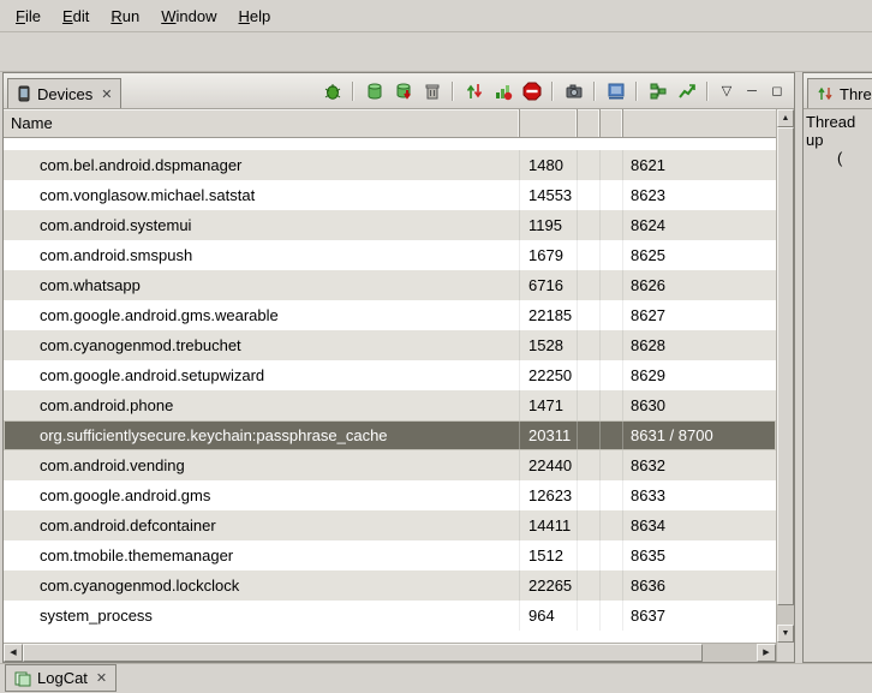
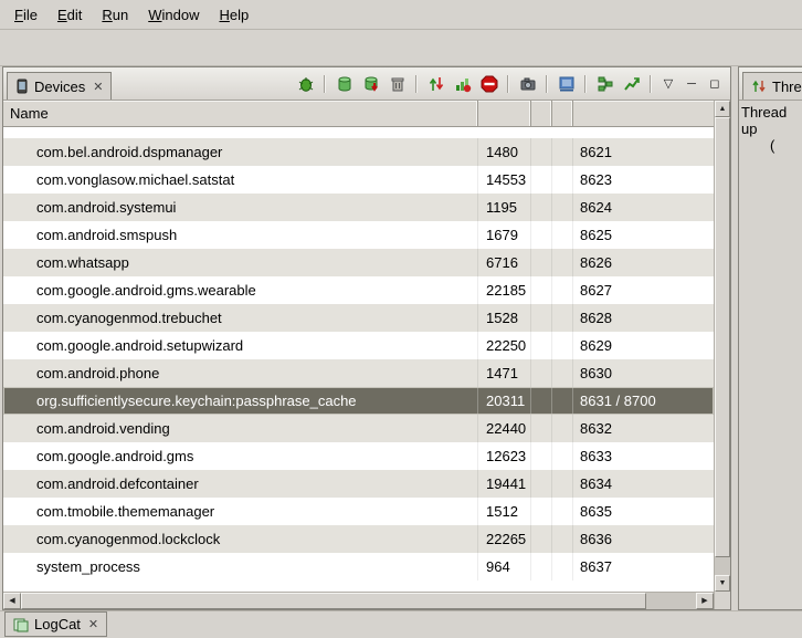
  File
  Edit
  Run
  Window
  Help
  Devices
  ✕
  ▽
  ─
  ◻
  Name
  com.bel.android.dspmanager
  1480
  8621
  com.vonglasow.michael.satstat
  14553
  8623
  com.android.systemui
  1195
  8624
  com.android.smspush
  1679
  8625
  com.whatsapp
  6716
  8626
  com.google.android.gms.wearable
  22185
  8627
  com.cyanogenmod.trebuchet
  1528
  8628
  com.google.android.setupwizard
  22250
  8629
  com.android.phone
  1471
  8630
  org.sufficientlysecure.keychain:passphrase_cache
  20311
  8631 / 8700
  com.android.vending
  22440
  8632
  com.google.android.gms
  12623
  8633
  com.android.defcontainer
- 14411
+ 19441
  8634
  com.tmobile.thememanager
  1512
  8635
  com.cyanogenmod.lockclock
  22265
  8636
  system_process
  964
  8637
  Thre
  Thread up
  (
  LogCat
  ✕
